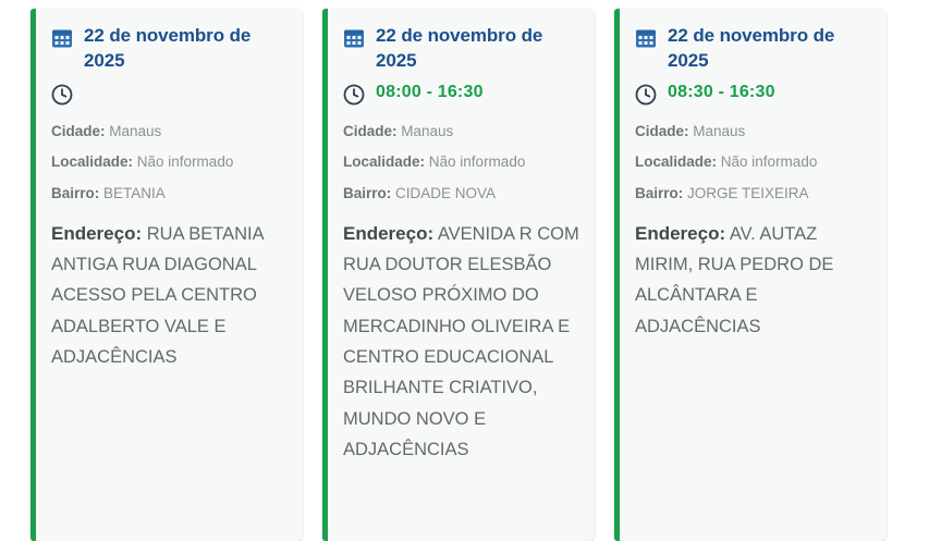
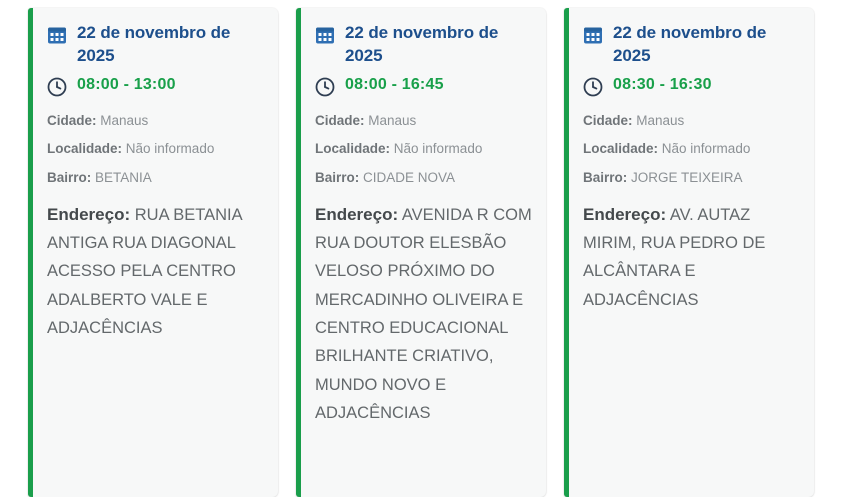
  22 de novembro de 2025
+ 08:00 - 13:00
  Cidade: Manaus
  Localidade: Não informado
  Bairro: BETANIA
  Endereço: RUA BETANIA ANTIGA RUA DIAGONAL ACESSO PELA CENTRO ADALBERTO VALE E ADJACÊNCIAS
  22 de novembro de 2025
- 08:00 - 16:30
+ 08:00 - 16:45
  Cidade: Manaus
  Localidade: Não informado
  Bairro: CIDADE NOVA
  Endereço: AVENIDA R COM RUA DOUTOR ELESBÃO VELOSO PRÓXIMO DO MERCADINHO OLIVEIRA E CENTRO EDUCACIONAL BRILHANTE CRIATIVO, MUNDO NOVO E ADJACÊNCIAS
  22 de novembro de 2025
  08:30 - 16:30
  Cidade: Manaus
  Localidade: Não informado
  Bairro: JORGE TEIXEIRA
  Endereço: AV. AUTAZ MIRIM, RUA PEDRO DE ALCÂNTARA E ADJACÊNCIAS
